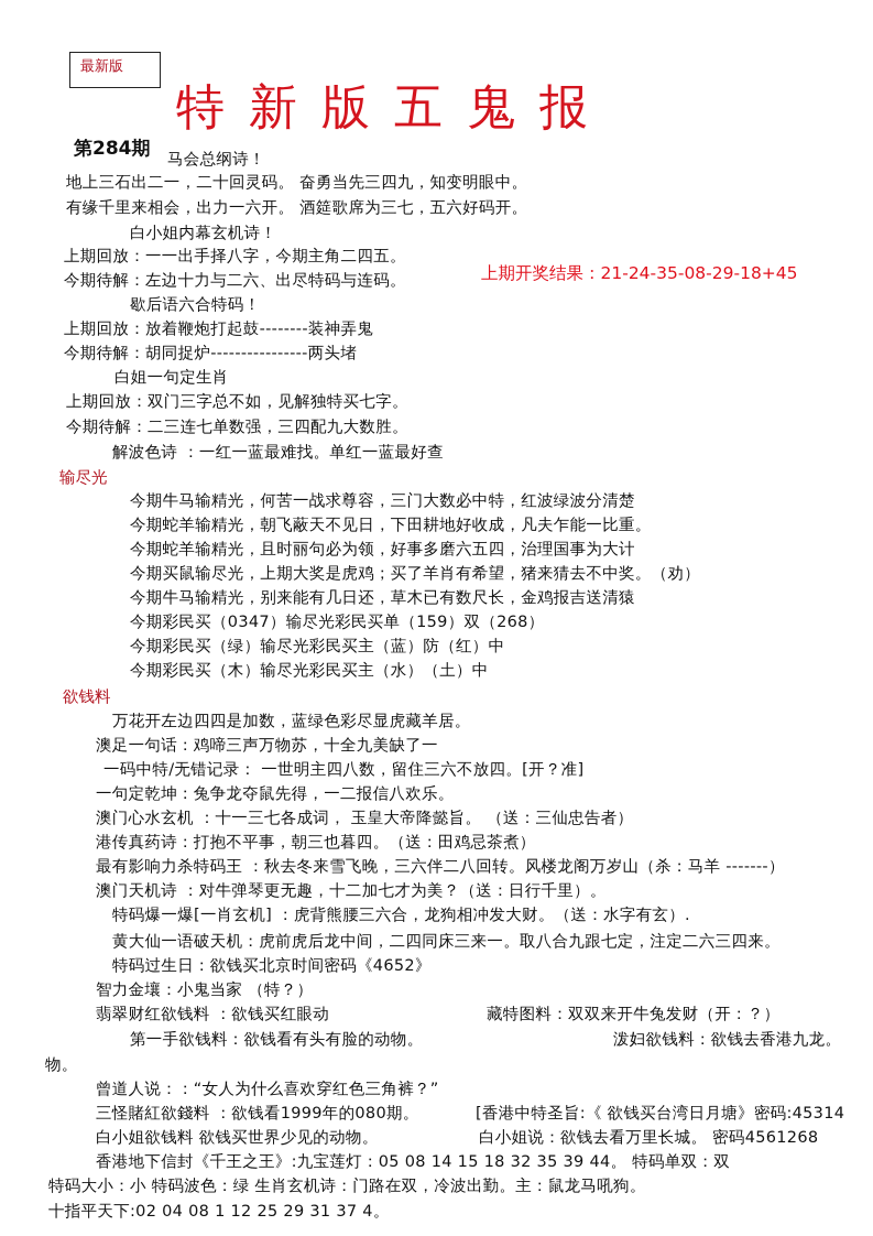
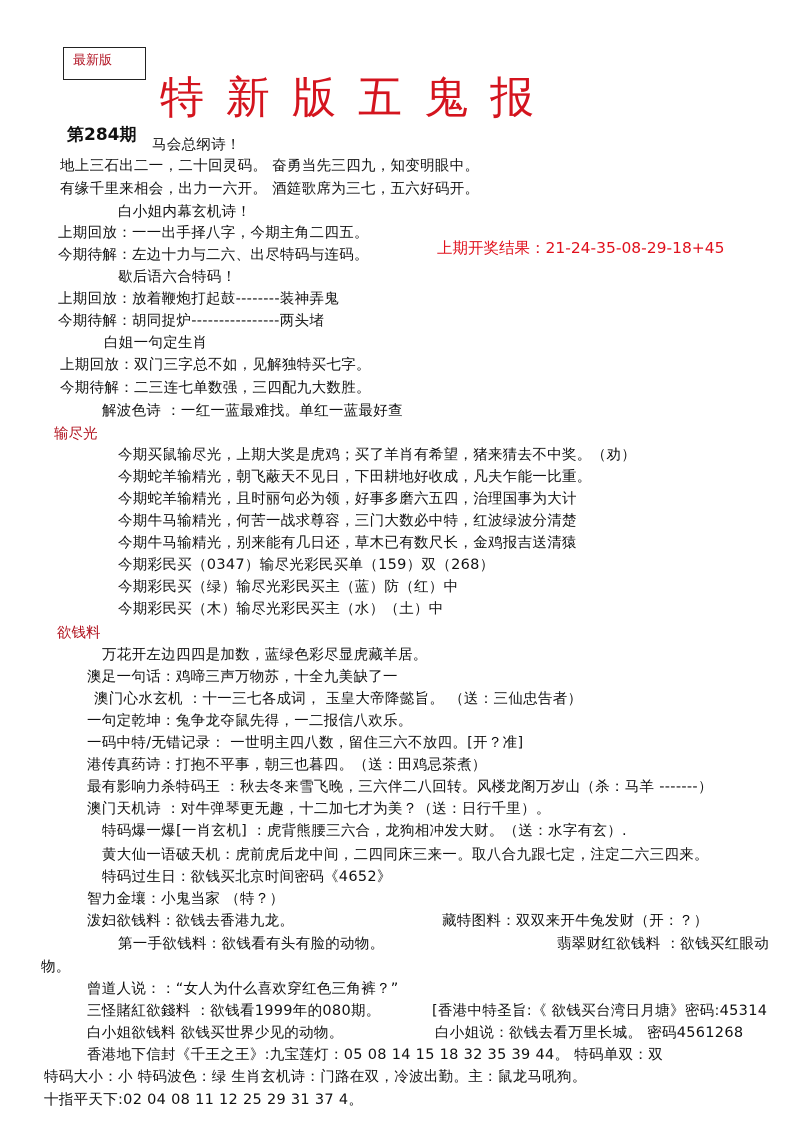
  最新版
  特新版五鬼报
  第284期
  上期开奖结果：21-24-35-08-29-18+45
  马会总纲诗！
  地上三石出二一，二十回灵码。 奋勇当先三四九，知变明眼中。
  有缘千里来相会，出力一六开。 酒筵歌席为三七，五六好码开。
  白小姐内幕玄机诗！
  上期回放：一一出手择八字，今期主角二四五。
  今期待解：左边十力与二六、出尽特码与连码。
  歇后语六合特码！
  上期回放：放着鞭炮打起鼓--------装神弄鬼
  今期待解：胡同捉炉----------------两头堵
  白姐一句定生肖
  上期回放：双门三字总不如，见解独特买七字。
  今期待解：二三连七单数强，三四配九大数胜。
  解波色诗 ：一红一蓝最难找。单红一蓝最好查
  输尽光
- 今期牛马输精光，何苦一战求尊容，三门大数必中特，红波绿波分清楚
+ 今期买鼠输尽光，上期大奖是虎鸡；买了羊肖有希望，猪来猜去不中奖。（劝）
  今期蛇羊输精光，朝飞蔽天不见日，下田耕地好收成，凡夫乍能一比重。
  今期蛇羊输精光，且时丽句必为领，好事多磨六五四，治理国事为大计
- 今期买鼠输尽光，上期大奖是虎鸡；买了羊肖有希望，猪来猜去不中奖。（劝）
+ 今期牛马输精光，何苦一战求尊容，三门大数必中特，红波绿波分清楚
  今期牛马输精光，别来能有几日还，草木已有数尺长，金鸡报吉送清猿
  今期彩民买（0347）输尽光彩民买单（159）双（268）
  今期彩民买（绿）输尽光彩民买主（蓝）防（红）中
  今期彩民买（木）输尽光彩民买主（水）（土）中
  欲钱料
  万花开左边四四是加数，蓝绿色彩尽显虎藏羊居。
  澳足一句话：鸡啼三声万物苏，十全九美缺了一
- 一码中特/无错记录： 一世明主四八数，留住三六不放四。[开？准]
+ 澳门心水玄机 ：十一三七各成词， 玉皇大帝降懿旨。 （送：三仙忠告者）
  一句定乾坤：兔争龙夺鼠先得，一二报信八欢乐。
- 澳门心水玄机 ：十一三七各成词， 玉皇大帝降懿旨。 （送：三仙忠告者）
+ 一码中特/无错记录： 一世明主四八数，留住三六不放四。[开？准]
  港传真药诗：打抱不平事，朝三也暮四。（送：田鸡忌茶煮）
  最有影响力杀特码王 ：秋去冬来雪飞晚，三六伴二八回转。风楼龙阁万岁山（杀：马羊 -------）
  澳门天机诗 ：对牛弹琴更无趣，十二加七才为美？（送：日行千里）。
  特码爆一爆[一肖玄机] ：虎背熊腰三六合，龙狗相冲发大财。（送：水字有玄）.
  黄大仙一语破天机：虎前虎后龙中间，二四同床三来一。取八合九跟七定，注定二六三四来。
  特码过生日：欲钱买北京时间密码《4652》
  智力金壤：小鬼当家 （特？）
- 翡翠财红欲钱料 ：欲钱买红眼动
+ 泼妇欲钱料：欲钱去香港九龙。
  藏特图料：双双来开牛兔发财（开：？）
  第一手欲钱料：欲钱看有头有脸的动物。
- 泼妇欲钱料：欲钱去香港九龙。
+ 翡翠财红欲钱料 ：欲钱买红眼动
  物。
  曾道人说：：“女人为什么喜欢穿红色三角裤？”
  三怪賭紅欲錢料 ：欲钱看1999年的080期。
  [香港中特圣旨:《 欲钱买台湾日月塘》密码:45314
  白小姐欲钱料 欲钱买世界少见的动物。
  白小姐说：欲钱去看万里长城。 密码4561268
  香港地下信封《千王之王》:九宝莲灯：05 08 14 15 18 32 35 39 44。 特码单双：双
  特码大小：小 特码波色：绿 生肖玄机诗：门路在双，冷波出勤。主：鼠龙马吼狗。
- 十指平天下:02 04 08 1 12 25 29 31 37 4。
+ 十指平天下:02 04 08 11 12 25 29 31 37 4。
